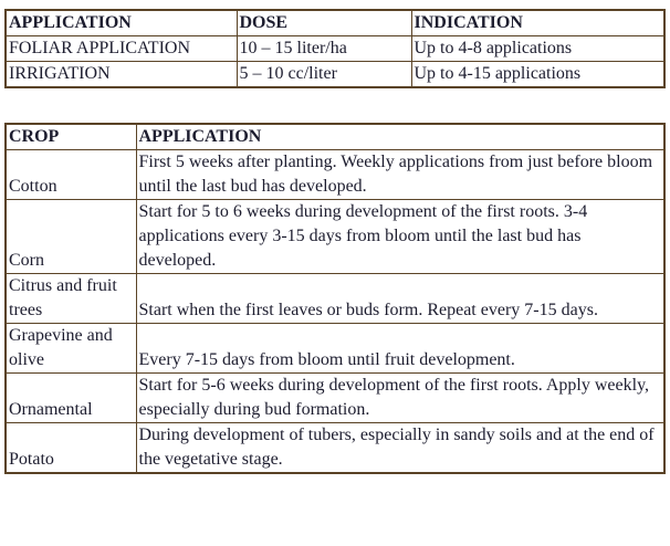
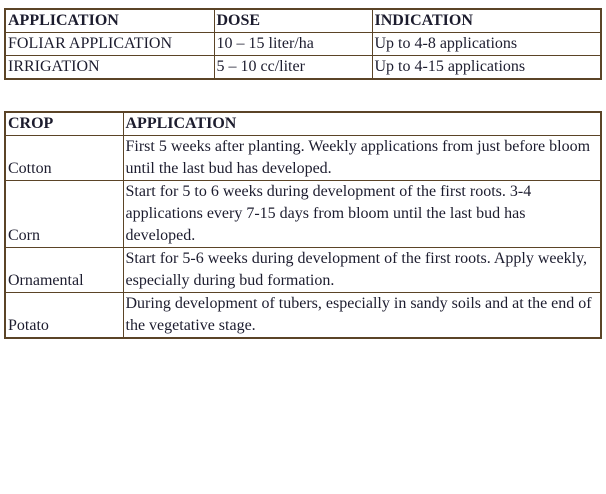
  APPLICATION	DOSE	INDICATION
  FOLIAR APPLICATION	10 – 15 liter/ha	Up to 4-8 applications
  IRRIGATION	5 – 10 cc/liter	Up to 4-15 applications
  CROP	APPLICATION
  Cotton	First 5 weeks after planting. Weekly applications from just before bloom until the last bud has developed.
- Corn	Start for 5 to 6 weeks during development of the first roots. 3-4 applications every 3-15 days from bloom until the last bud has developed.
+ Corn	Start for 5 to 6 weeks during development of the first roots. 3-4 applications every 7-15 days from bloom until the last bud has developed.
- Citrus and fruit trees	Start when the first leaves or buds form. Repeat every 7-15 days.
- Grapevine and olive	Every 7-15 days from bloom until fruit development.
  Ornamental	Start for 5-6 weeks during development of the first roots. Apply weekly, especially during bud formation.
  Potato	During development of tubers, especially in sandy soils and at the end of the vegetative stage.
